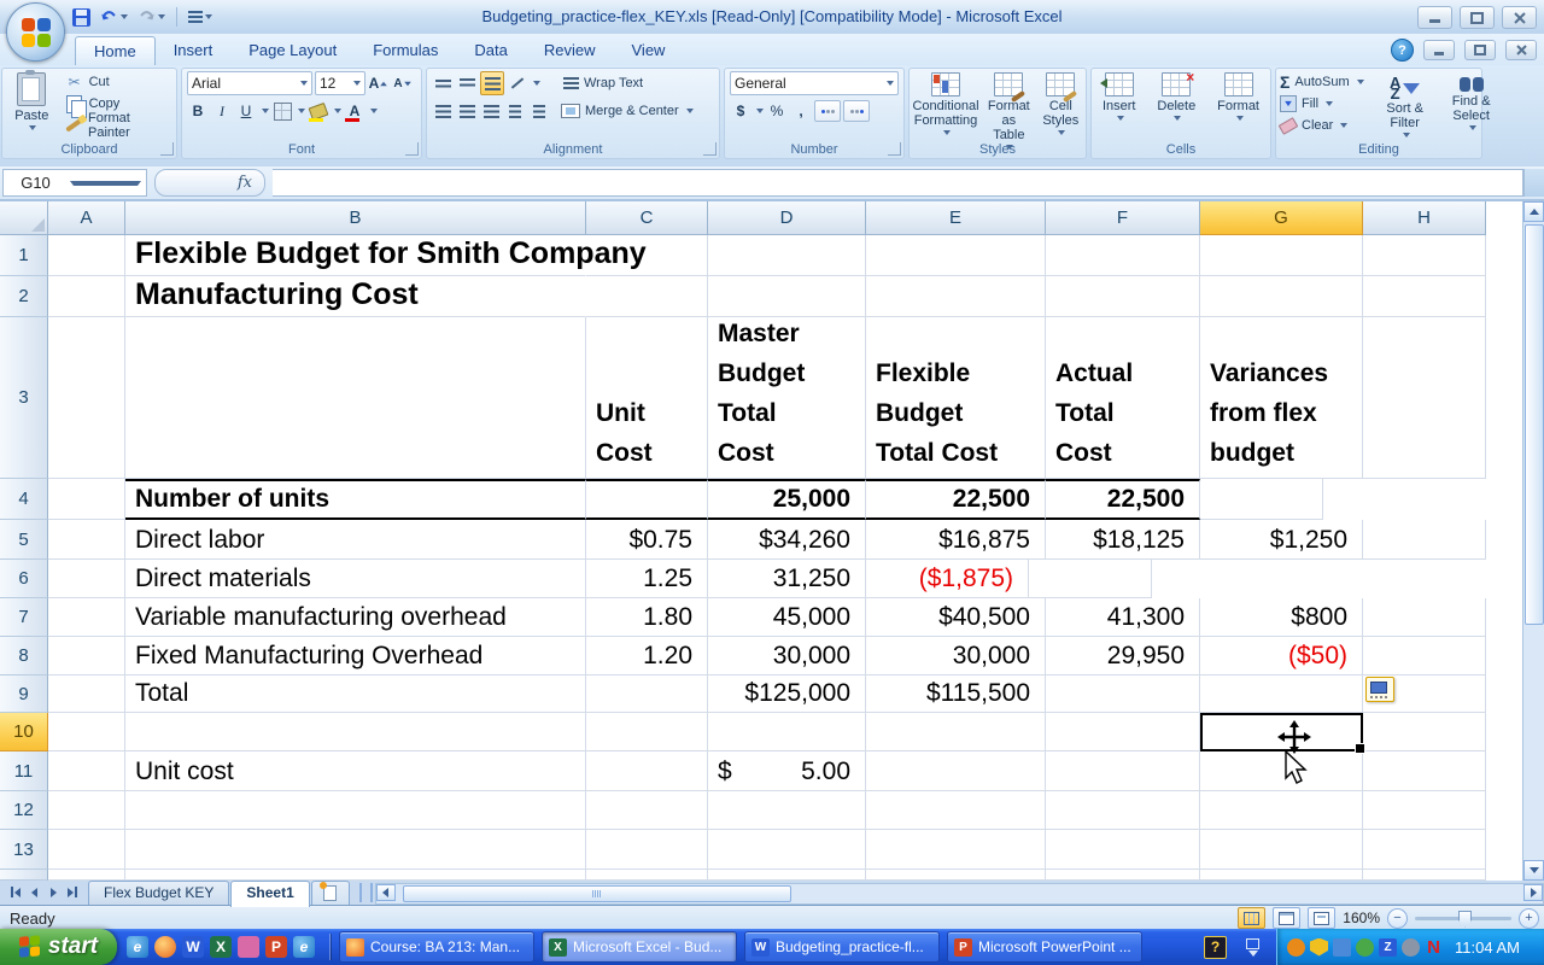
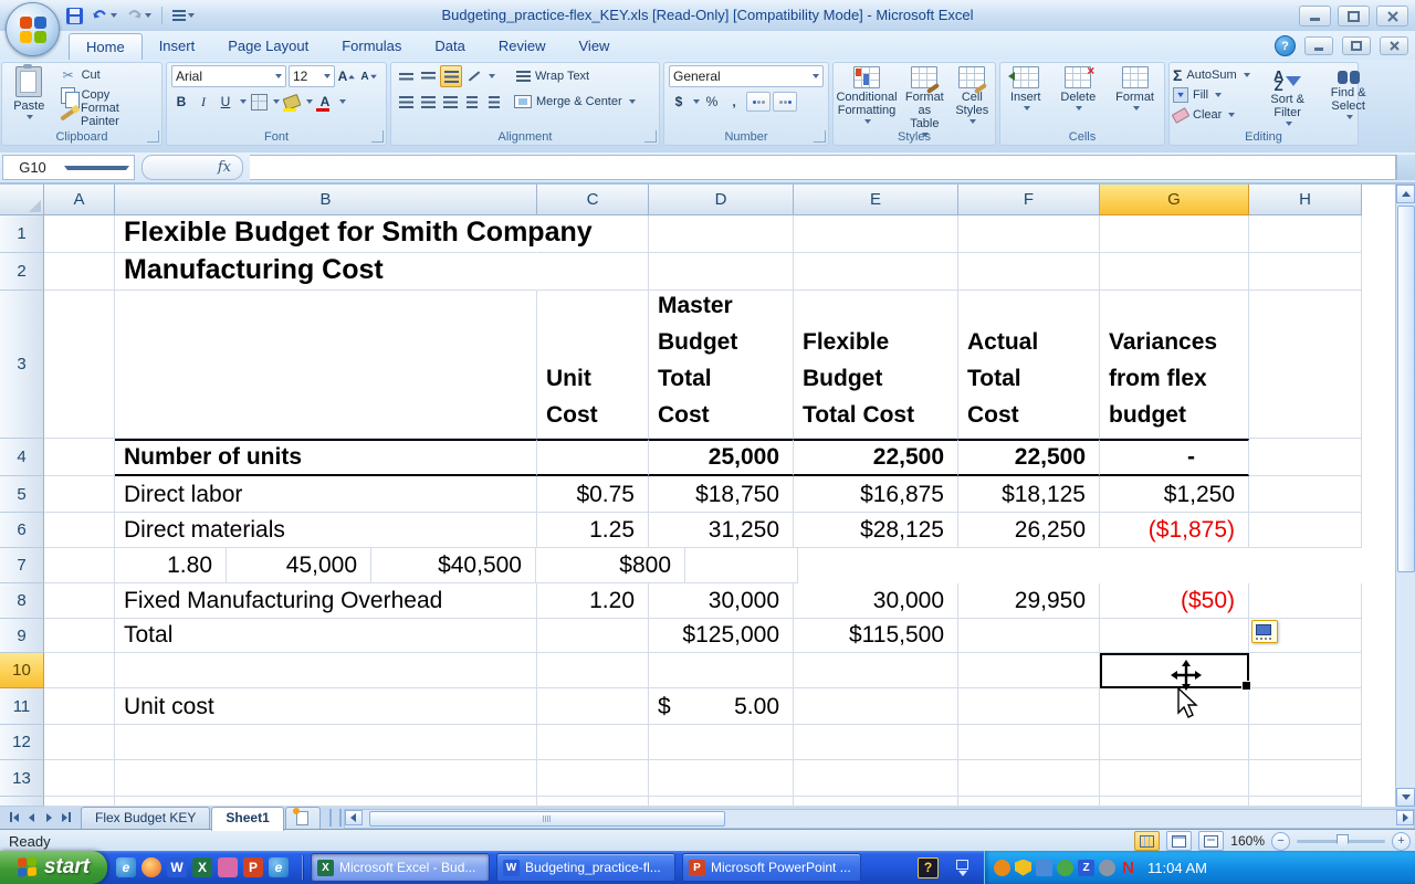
  Budgeting_practice-flex_KEY.xls [Read-Only] [Compatibility Mode] - Microsoft Excel
  Home
  Insert
  Page Layout
  Formulas
  Data
  Review
  View
  ?
  Paste
  ✂
  Cut
  Copy
  Format Painter
  Clipboard
  Arial
  12
  A
  A
  B
  I
  U
  A
  Font
  Wrap Text
  Merge & Center
  Alignment
  General
  $
  %
  ,
  Number
  Conditional Formatting
  Format as Table
  Cell Styles
  Styles
  Insert
  ×
  Delete
  Format
  Cells
  Σ
  AutoSum
  Fill
  Clear
  A
  Z
  Sort & Filter
  Find & Select
  Editing
  G10
  fx
  A
  B
  C
  D
  E
  F
  G
  H
  1
  Flexible Budget for Smith Company
  2
  Manufacturing Cost
  3
  Unit
  Cost
  Master
  Budget
  Total
  Cost
  Flexible
  Budget
  Total Cost
  Actual
  Total
  Cost
  Variances
  from flex
  budget
  4
  Number of units
  25,000
  22,500
  22,500
+ -
  5
  Direct labor
  $0.75
- $34,260
+ $18,750
  $16,875
  $18,125
  $1,250
  6
  Direct materials
  1.25
  31,250
+ $28,125
+ 26,250
  ($1,875)
  7
- Variable manufacturing overhead
  1.80
  45,000
  $40,500
- 41,300
  $800
  8
  Fixed Manufacturing Overhead
  1.20
  30,000
  30,000
  29,950
  ($50)
  9
  Total
  $125,000
  $115,500
  10
  11
  Unit cost
  $
  5.00
  12
  13
  Flex Budget KEY
  Sheet1
  Ready
  160%
  −
  +
  start
  e
  W
  X
  P
  e
- Course: BA 213: Man...
  X
  Microsoft Excel - Bud...
  W
  Budgeting_practice-fl...
  P
  Microsoft PowerPoint ...
  ?
  Z
  N
  11:04 AM
